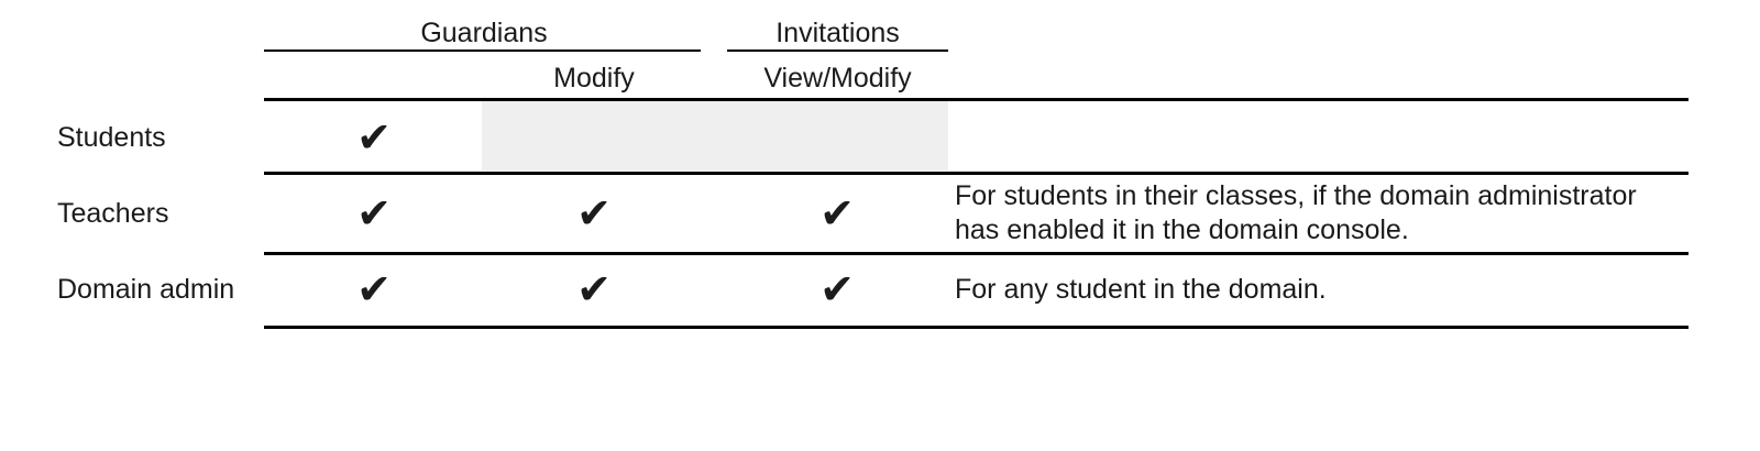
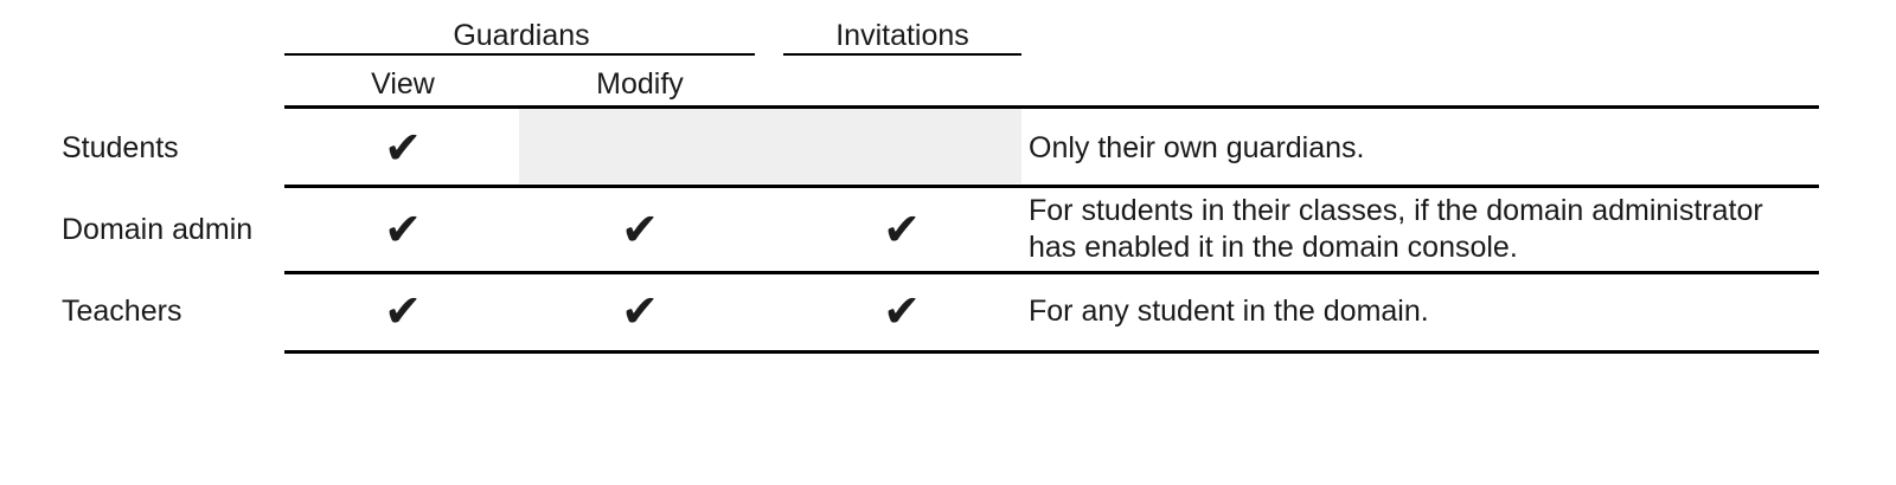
  Guardians
  Invitations
+ View
  Modify
- View/Modify
  Students
  ✔
+ Only their own guardians.
- Teachers
+ Domain admin
  ✔
  ✔
  ✔
  For students in their classes, if the domain administrator has enabled it in the domain console.
- Domain admin
+ Teachers
  ✔
  ✔
  ✔
  For any student in the domain.
